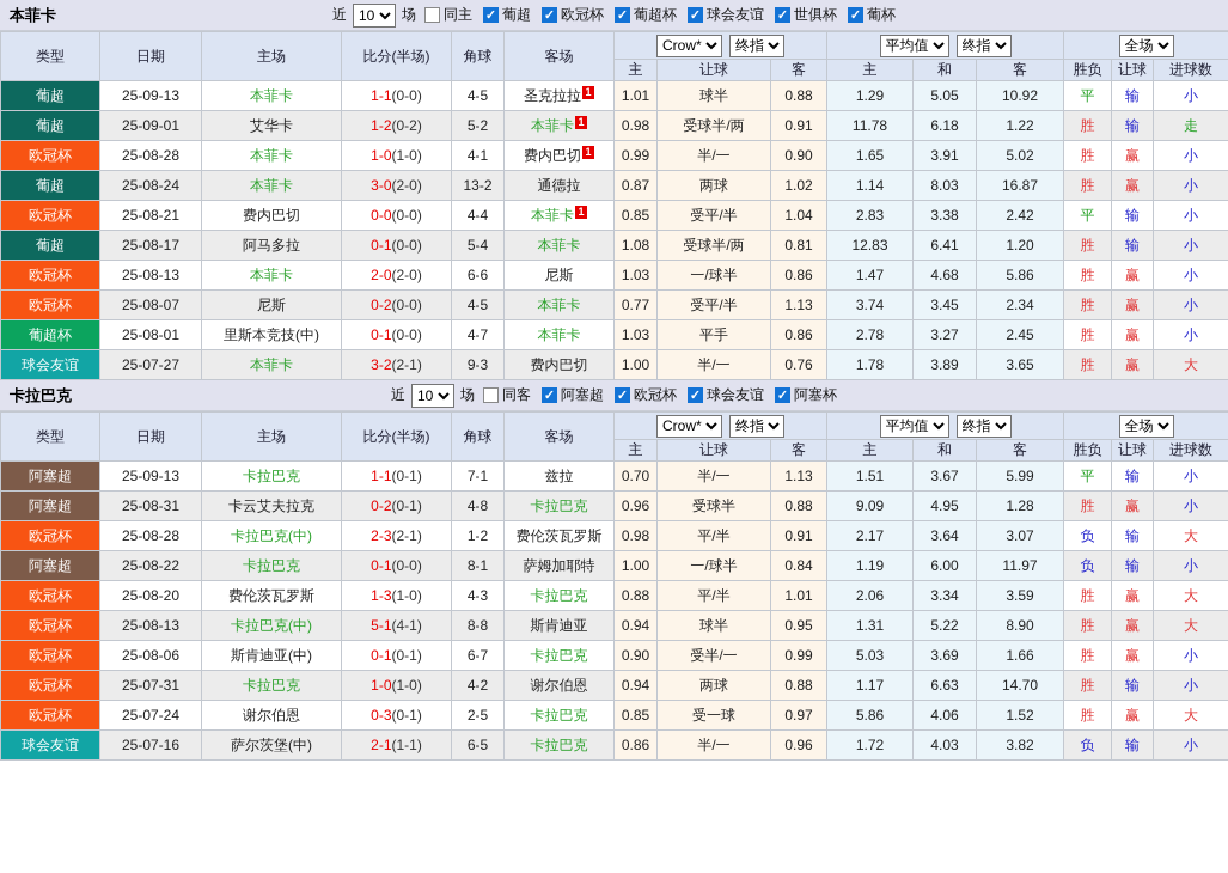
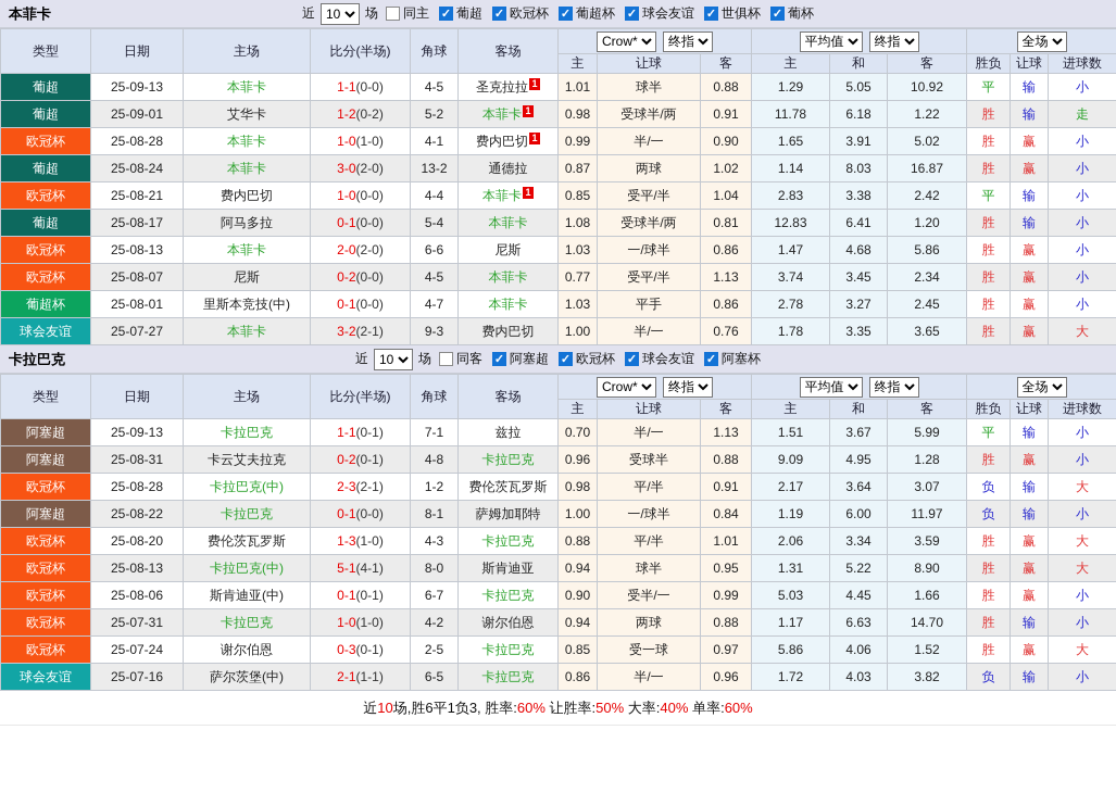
  本菲卡
  近
  10
  场
  同主
  ✓
  葡超
  ✓
  欧冠杯
  ✓
  葡超杯
  ✓
  球会友谊
  ✓
  世俱杯
  ✓
  葡杯
  类型	日期	主场	比分(半场)	角球	客场	Crow* 终指	平均值 终指	全场
  主	让球	客	主	和	客	胜负	让球	进球数
  葡超	25-09-13	本菲卡	1-1(0-0)	4-5	圣克拉拉 1	1.01	球半	0.88	1.29	5.05	10.92	平	输	小
  葡超	25-09-01	艾华卡	1-2(0-2)	5-2	本菲卡 1	0.98	受球半/两	0.91	11.78	6.18	1.22	胜	输	走
  欧冠杯	25-08-28	本菲卡	1-0(1-0)	4-1	费内巴切 1	0.99	半/一	0.90	1.65	3.91	5.02	胜	赢	小
  葡超	25-08-24	本菲卡	3-0(2-0)	13-2	通德拉	0.87	两球	1.02	1.14	8.03	16.87	胜	赢	小
- 欧冠杯	25-08-21	费内巴切	0-0(0-0)	4-4	本菲卡 1	0.85	受平/半	1.04	2.83	3.38	2.42	平	输	小
+ 欧冠杯	25-08-21	费内巴切	1-0(0-0)	4-4	本菲卡 1	0.85	受平/半	1.04	2.83	3.38	2.42	平	输	小
  葡超	25-08-17	阿马多拉	0-1(0-0)	5-4	本菲卡	1.08	受球半/两	0.81	12.83	6.41	1.20	胜	输	小
  欧冠杯	25-08-13	本菲卡	2-0(2-0)	6-6	尼斯	1.03	一/球半	0.86	1.47	4.68	5.86	胜	赢	小
  欧冠杯	25-08-07	尼斯	0-2(0-0)	4-5	本菲卡	0.77	受平/半	1.13	3.74	3.45	2.34	胜	赢	小
  葡超杯	25-08-01	里斯本竞技(中)	0-1(0-0)	4-7	本菲卡	1.03	平手	0.86	2.78	3.27	2.45	胜	赢	小
- 球会友谊	25-07-27	本菲卡	3-2(2-1)	9-3	费内巴切	1.00	半/一	0.76	1.78	3.89	3.65	胜	赢	大
+ 球会友谊	25-07-27	本菲卡	3-2(2-1)	9-3	费内巴切	1.00	半/一	0.76	1.78	3.35	3.65	胜	赢	大
  卡拉巴克
  近
  10
  场
  同客
  ✓
  阿塞超
  ✓
  欧冠杯
  ✓
  球会友谊
  ✓
  阿塞杯
  类型	日期	主场	比分(半场)	角球	客场	Crow* 终指	平均值 终指	全场
  主	让球	客	主	和	客	胜负	让球	进球数
  阿塞超	25-09-13	卡拉巴克	1-1(0-1)	7-1	兹拉	0.70	半/一	1.13	1.51	3.67	5.99	平	输	小
  阿塞超	25-08-31	卡云艾夫拉克	0-2(0-1)	4-8	卡拉巴克	0.96	受球半	0.88	9.09	4.95	1.28	胜	赢	小
  欧冠杯	25-08-28	卡拉巴克(中)	2-3(2-1)	1-2	费伦茨瓦罗斯	0.98	平/半	0.91	2.17	3.64	3.07	负	输	大
  阿塞超	25-08-22	卡拉巴克	0-1(0-0)	8-1	萨姆加耶特	1.00	一/球半	0.84	1.19	6.00	11.97	负	输	小
  欧冠杯	25-08-20	费伦茨瓦罗斯	1-3(1-0)	4-3	卡拉巴克	0.88	平/半	1.01	2.06	3.34	3.59	胜	赢	大
- 欧冠杯	25-08-13	卡拉巴克(中)	5-1(4-1)	8-8	斯肯迪亚	0.94	球半	0.95	1.31	5.22	8.90	胜	赢	大
+ 欧冠杯	25-08-13	卡拉巴克(中)	5-1(4-1)	8-0	斯肯迪亚	0.94	球半	0.95	1.31	5.22	8.90	胜	赢	大
- 欧冠杯	25-08-06	斯肯迪亚(中)	0-1(0-1)	6-7	卡拉巴克	0.90	受半/一	0.99	5.03	3.69	1.66	胜	赢	小
+ 欧冠杯	25-08-06	斯肯迪亚(中)	0-1(0-1)	6-7	卡拉巴克	0.90	受半/一	0.99	5.03	4.45	1.66	胜	赢	小
  欧冠杯	25-07-31	卡拉巴克	1-0(1-0)	4-2	谢尔伯恩	0.94	两球	0.88	1.17	6.63	14.70	胜	输	小
  欧冠杯	25-07-24	谢尔伯恩	0-3(0-1)	2-5	卡拉巴克	0.85	受一球	0.97	5.86	4.06	1.52	胜	赢	大
  球会友谊	25-07-16	萨尔茨堡(中)	2-1(1-1)	6-5	卡拉巴克	0.86	半/一	0.96	1.72	4.03	3.82	负	输	小
+ 近10场,胜6平1负3, 胜率:60% 让胜率:50% 大率:40% 单率:60%
